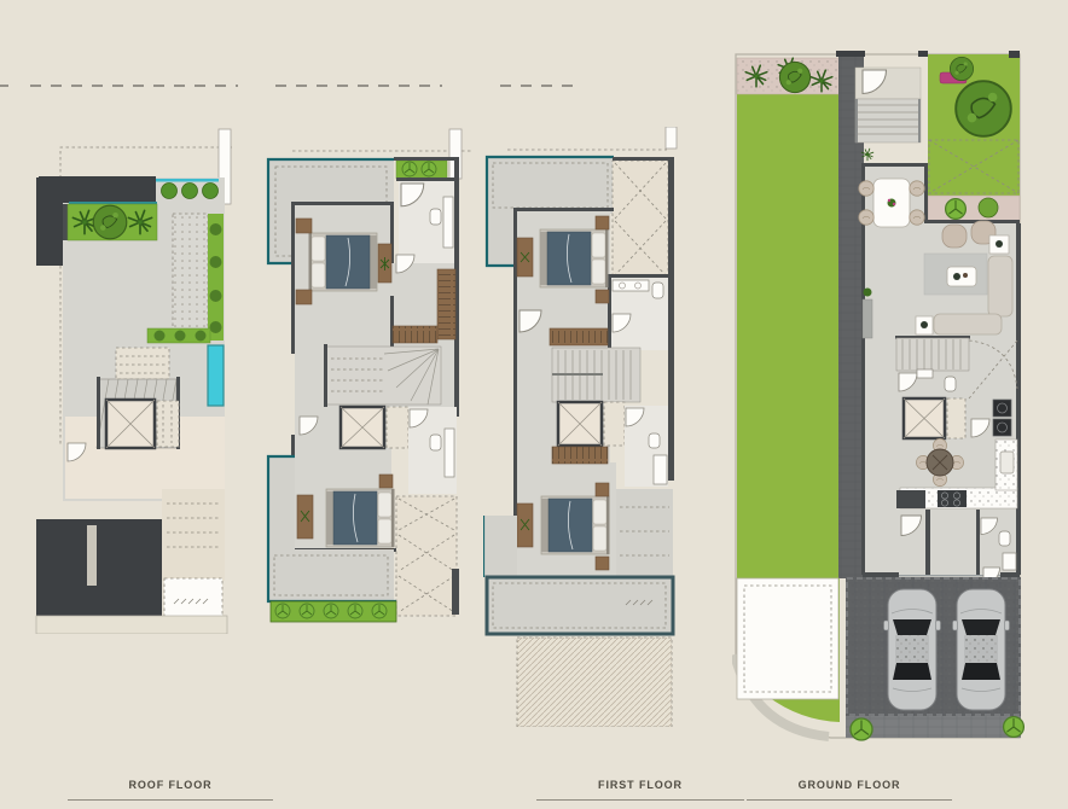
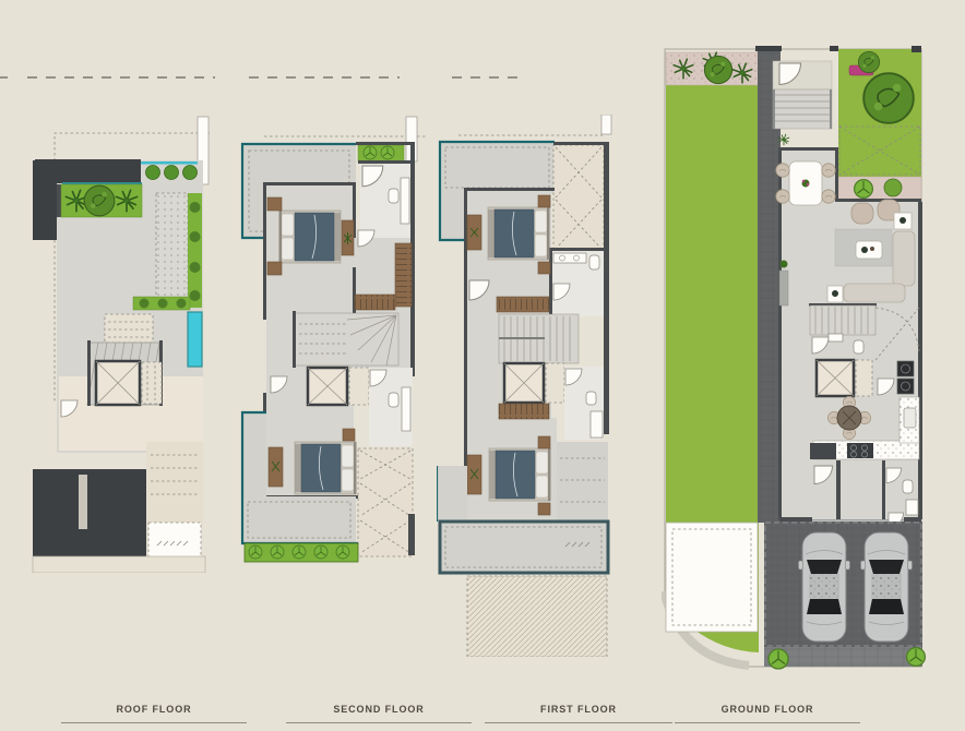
  ROOF FLOOR
+ SECOND FLOOR
  FIRST FLOOR
  GROUND FLOOR
